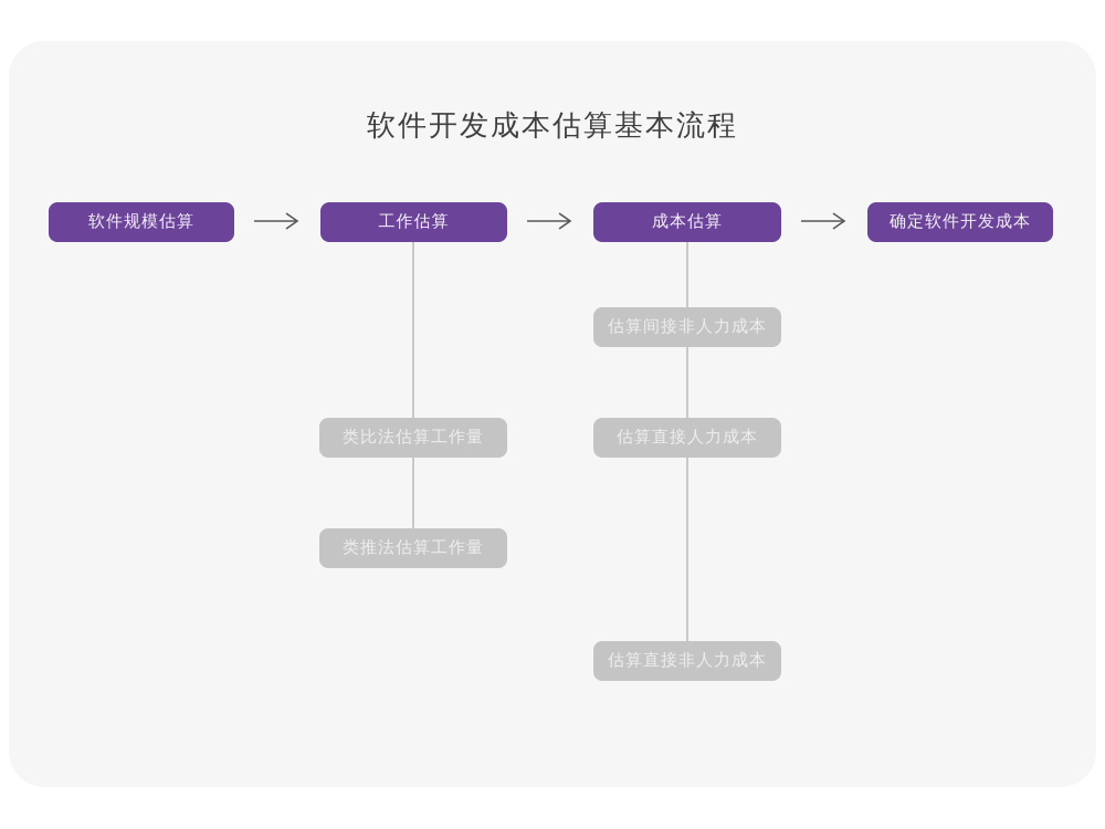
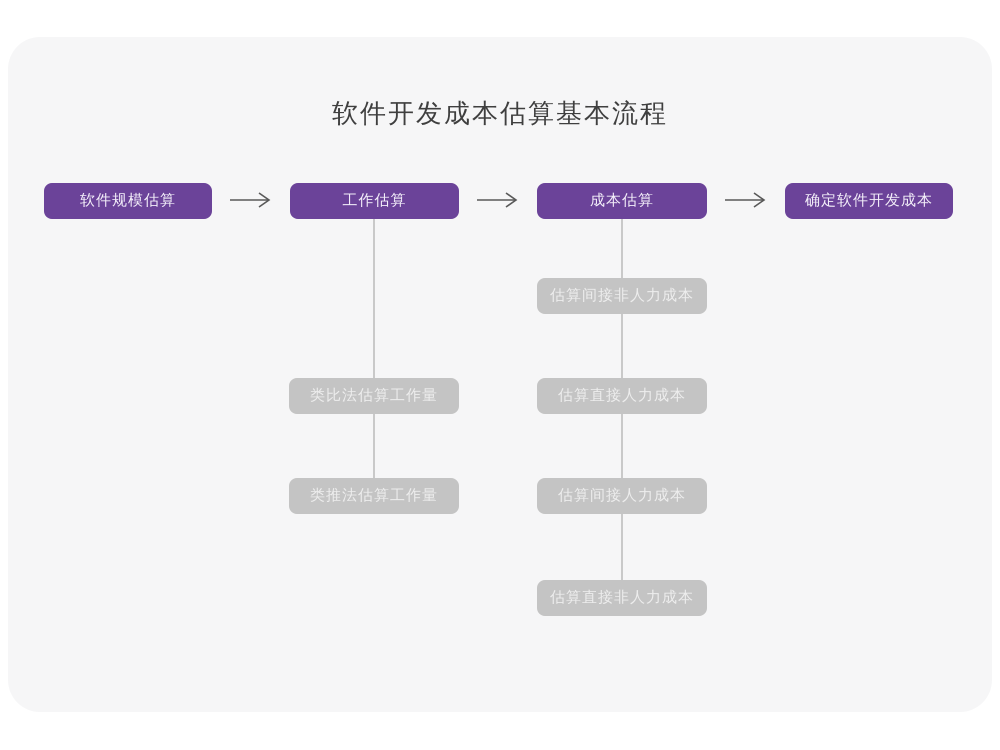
  软件开发成本估算基本流程
  软件规模估算
  工作估算
  成本估算
  确定软件开发成本
  类比法估算工作量
  类推法估算工作量
  估算间接非人力成本
  估算直接人力成本
+ 估算间接人力成本
  估算直接非人力成本
